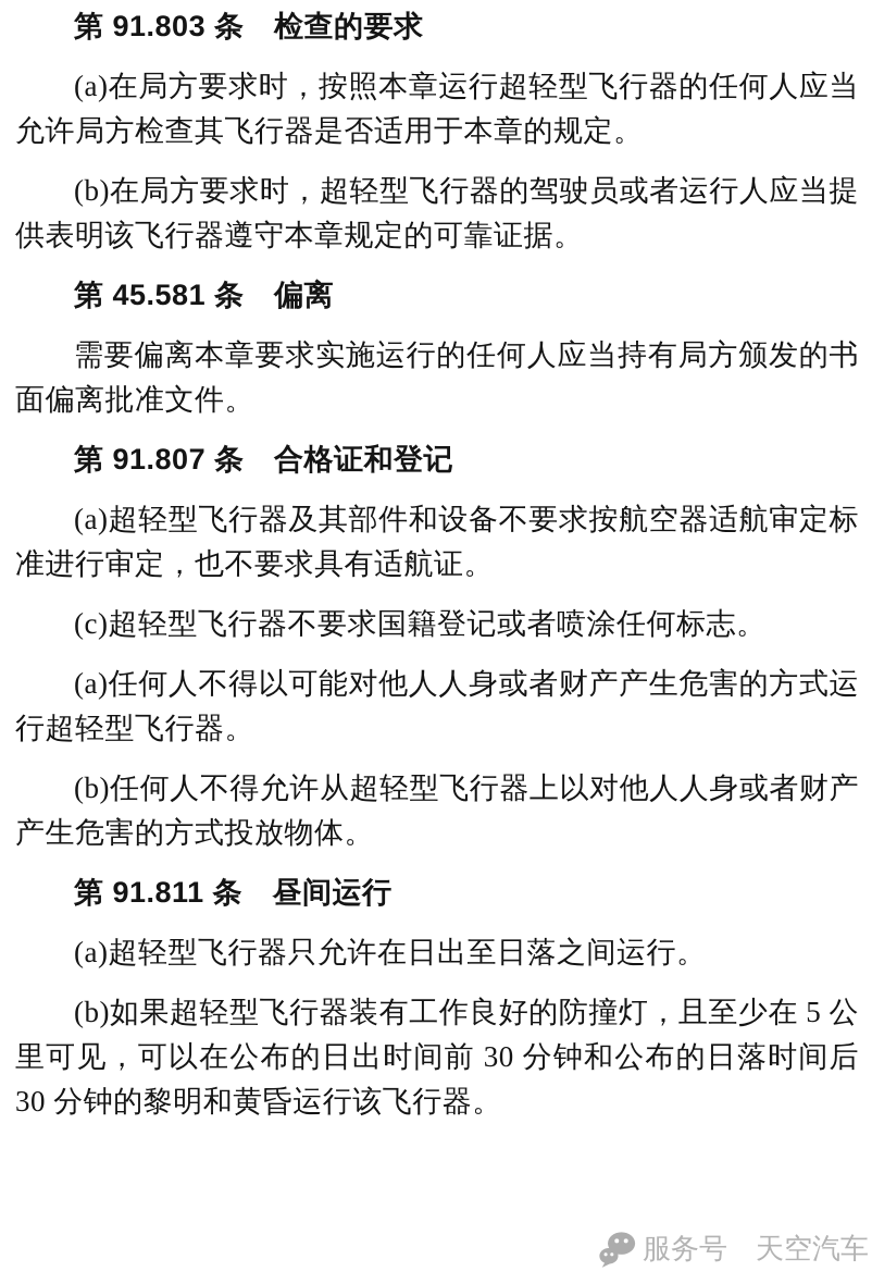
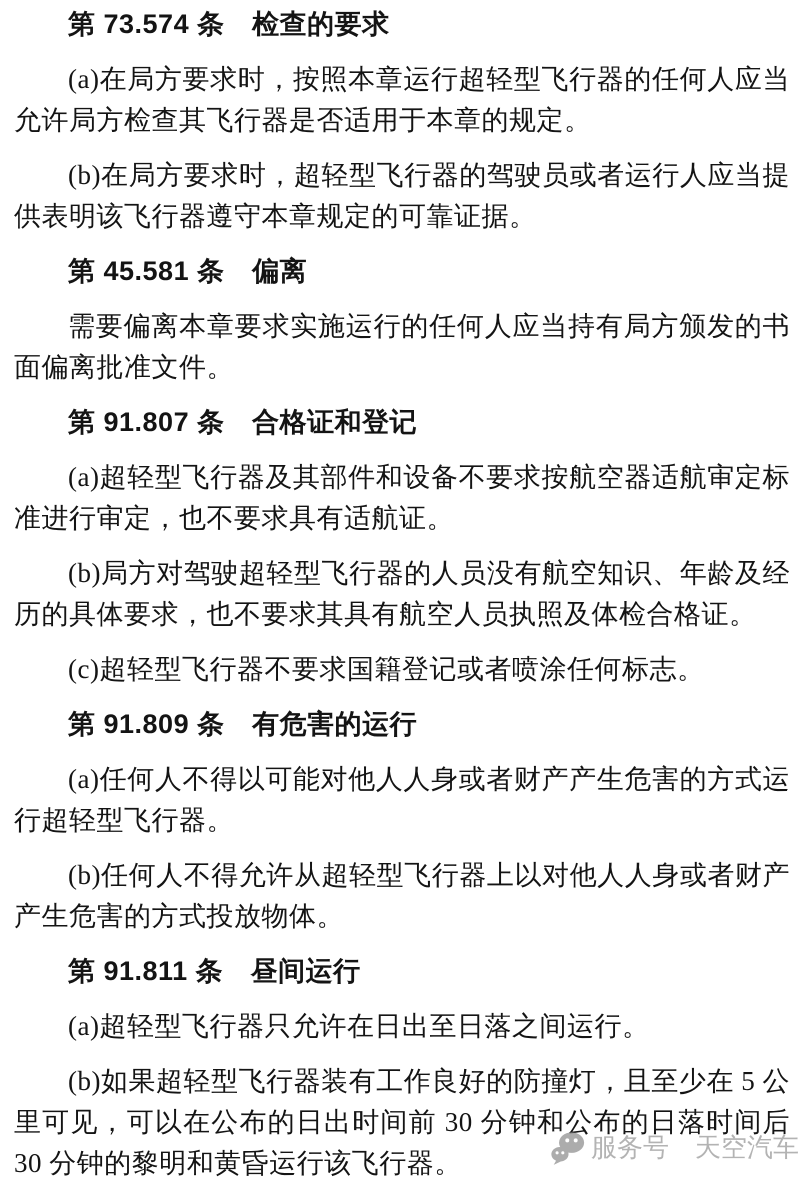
- 第 91.803 条 检查的要求
+ 第 73.574 条 检查的要求
  (a)在局方要求时，按照本章运行超轻型飞行器的任何人应当允许局方检查其飞行器是否适用于本章的规定。
  (b)在局方要求时，超轻型飞行器的驾驶员或者运行人应当提供表明该飞行器遵守本章规定的可靠证据。
  第 45.581 条 偏离
  需要偏离本章要求实施运行的任何人应当持有局方颁发的书面偏离批准文件。
  第 91.807 条 合格证和登记
  (a)超轻型飞行器及其部件和设备不要求按航空器适航审定标准进行审定，也不要求具有适航证。
+ (b)局方对驾驶超轻型飞行器的人员没有航空知识、年龄及经历的具体要求，也不要求其具有航空人员执照及体检合格证。
  (c)超轻型飞行器不要求国籍登记或者喷涂任何标志。
+ 第 91.809 条 有危害的运行
  (a)任何人不得以可能对他人人身或者财产产生危害的方式运行超轻型飞行器。
  (b)任何人不得允许从超轻型飞行器上以对他人人身或者财产产生危害的方式投放物体。
  第 91.811 条 昼间运行
  (a)超轻型飞行器只允许在日出至日落之间运行。
  (b)如果超轻型飞行器装有工作良好的防撞灯，且至少在 5 公里可见，可以在公布的日出时间前 30 分钟和公布的日落时间后 30 分钟的黎明和黄昏运行该飞行器。
  服务号
  天空汽车
